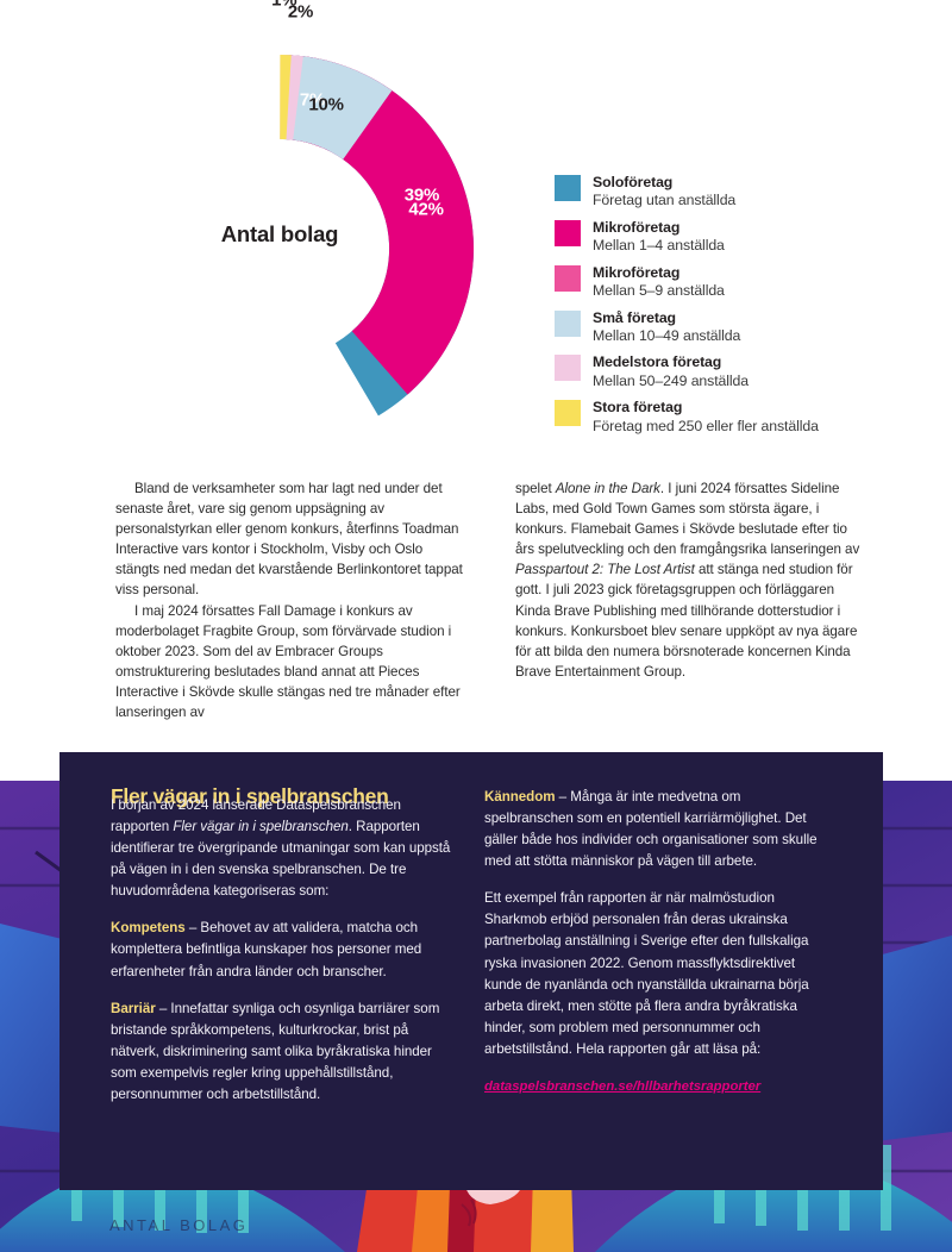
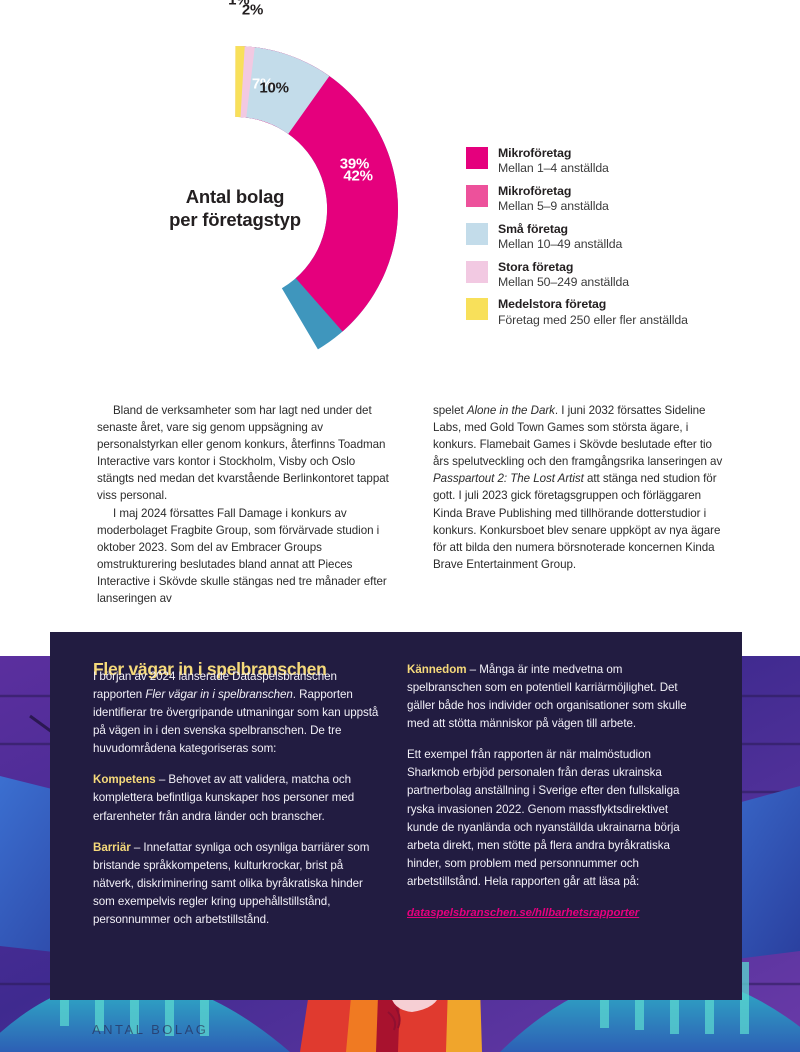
  Antal bolag
+ per företagstyp
  42%
  39%
  7%
  10%
  2%
  1%
- Soloföretag
- Företag utan anställda
  Mikroföretag
  Mellan 1–4 anställda
  Mikroföretag
  Mellan 5–9 anställda
  Små företag
  Mellan 10–49 anställda
- Medelstora företag
+ Stora företag
  Mellan 50–249 anställda
- Stora företag
+ Medelstora företag
  Företag med 250 eller fler anställda
  Bland de verksamheter som har lagt ned under det senaste året, vare sig genom uppsägning av personalstyrkan eller genom konkurs, återfinns Toadman Interactive vars kontor i Stockholm, Visby och Oslo stängts ned medan det kvarstående Berlinkontoret tappat viss personal.
  I maj 2024 försattes Fall Damage i konkurs av moderbolaget Fragbite Group, som förvärvade studion i oktober 2023. Som del av Embracer Groups omstrukturering beslutades bland annat att Pieces Interactive i Skövde skulle stängas ned tre månader efter lanseringen av
- spelet Alone in the Dark. I juni 2024 försattes Sideline Labs, med Gold Town Games som största ägare, i konkurs. Flamebait Games i Skövde beslutade efter tio års spelutveckling och den framgångsrika lanseringen av Passpartout 2: The Lost Artist att stänga ned studion för gott. I juli 2023 gick företagsgruppen och förläggaren Kinda Brave Publishing med tillhörande dotterstudior i konkurs. Konkursboet blev senare uppköpt av nya ägare för att bilda den numera börsnoterade koncernen Kinda Brave Entertainment Group.
+ spelet Alone in the Dark. I juni 2032 försattes Sideline Labs, med Gold Town Games som största ägare, i konkurs. Flamebait Games i Skövde beslutade efter tio års spelutveckling och den framgångsrika lanseringen av Passpartout 2: The Lost Artist att stänga ned studion för gott. I juli 2023 gick företagsgruppen och förläggaren Kinda Brave Publishing med tillhörande dotterstudior i konkurs. Konkursboet blev senare uppköpt av nya ägare för att bilda den numera börsnoterade koncernen Kinda Brave Entertainment Group.
  ANTAL BOLAG
  Fler vägar in i spelbranschen
  I början av 2024 lanserade Dataspelsbranschen rapporten Fler vägar in i spelbranschen. Rapporten identifierar tre övergripande utmaningar som kan uppstå på vägen in i den svenska spelbranschen. De tre huvudområdena kategoriseras som:
  Kompetens – Behovet av att validera, matcha och komplettera befintliga kunskaper hos personer med erfarenheter från andra länder och branscher.
  Barriär – Innefattar synliga och osynliga barriärer som bristande språkkompetens, kulturkrockar, brist på nätverk, diskriminering samt olika byråkratiska hinder som exempelvis regler kring uppehållstillstånd, personnummer och arbetstillstånd.
  Kännedom – Många är inte medvetna om spelbranschen som en potentiell karriärmöjlighet. Det gäller både hos individer och organisationer som skulle med att stötta människor på vägen till arbete.
  Ett exempel från rapporten är när malmöstudion Sharkmob erbjöd personalen från deras ukrainska partnerbolag anställning i Sverige efter den fullskaliga ryska invasionen 2022. Genom massflyktsdirektivet kunde de nyanlända och nyanställda ukrainarna börja arbeta direkt, men stötte på flera andra byråkratiska hinder, som problem med personnummer och arbetstillstånd. Hela rapporten går att läsa på:
  dataspelsbranschen.se/hllbarhetsrapporter
